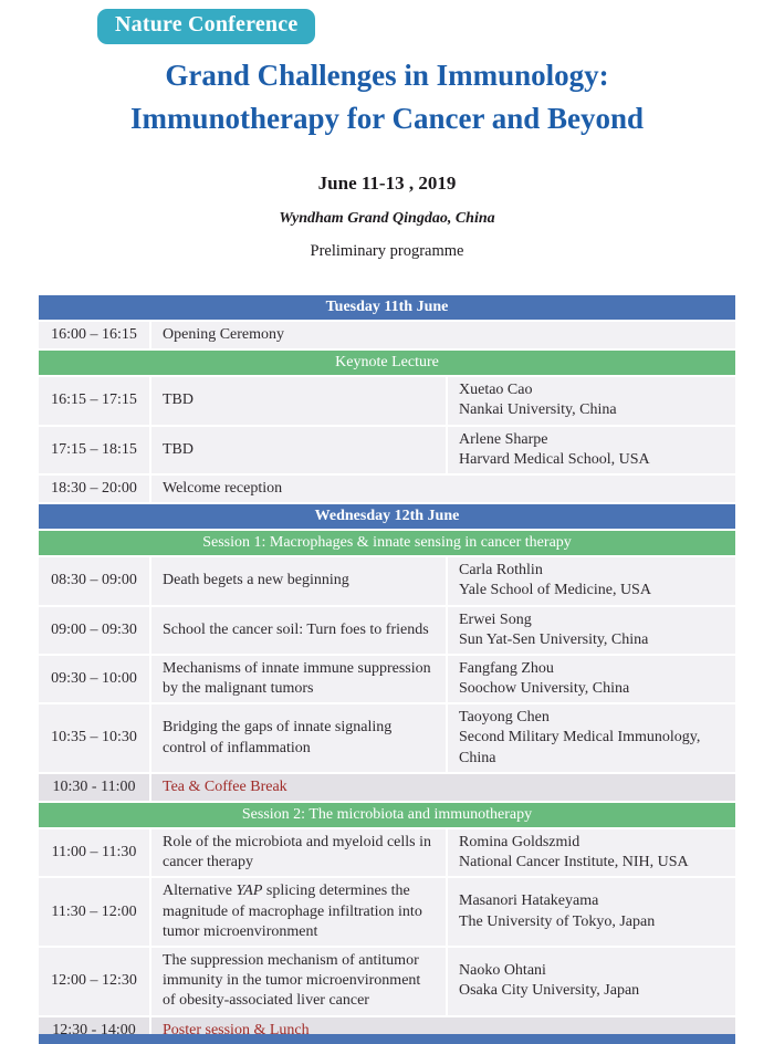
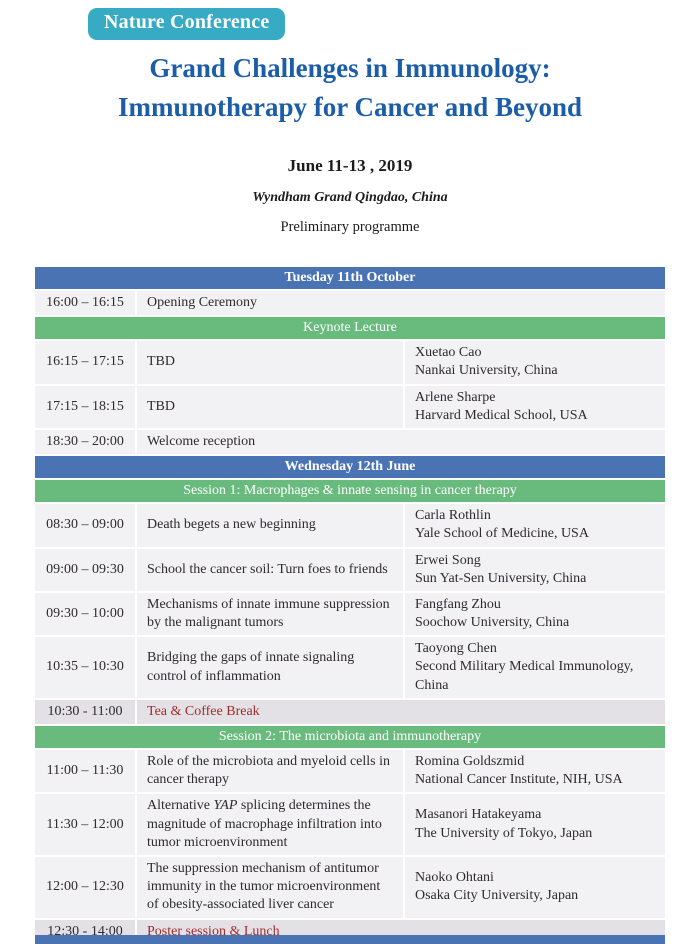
  Nature Conference
  Grand Challenges in Immunology:
  Immunotherapy for Cancer and Beyond
  June 11-13 , 2019
  Wyndham Grand Qingdao, China
  Preliminary programme
- Tuesday 11th June
+ Tuesday 11th October
  16:00 – 16:15
  Opening Ceremony
  Keynote Lecture
  16:15 – 17:15
  TBD
  Xuetao Cao
  Nankai University, China
  17:15 – 18:15
  TBD
  Arlene Sharpe
  Harvard Medical School, USA
  18:30 – 20:00
  Welcome reception
  Wednesday 12th June
  Session 1: Macrophages & innate sensing in cancer therapy
  08:30 – 09:00
  Death begets a new beginning
  Carla Rothlin
  Yale School of Medicine, USA
  09:00 – 09:30
  School the cancer soil: Turn foes to friends
  Erwei Song
  Sun Yat-Sen University, China
  09:30 – 10:00
  Mechanisms of innate immune suppression by the malignant tumors
  Fangfang Zhou
  Soochow University, China
  10:35 – 10:30
  Bridging the gaps of innate signaling control of inflammation
  Taoyong Chen
  Second Military Medical Immunology, China
  10:30 - 11:00
  Tea & Coffee Break
  Session 2: The microbiota and immunotherapy
  11:00 – 11:30
  Role of the microbiota and myeloid cells in cancer therapy
  Romina Goldszmid
  National Cancer Institute, NIH, USA
  11:30 – 12:00
  Alternative YAP splicing determines the magnitude of macrophage infiltration into tumor microenvironment
  Masanori Hatakeyama
  The University of Tokyo, Japan
  12:00 – 12:30
  The suppression mechanism of antitumor immunity in the tumor microenvironment of obesity-associated liver cancer
  Naoko Ohtani
  Osaka City University, Japan
  12:30 - 14:00
  Poster session & Lunch
